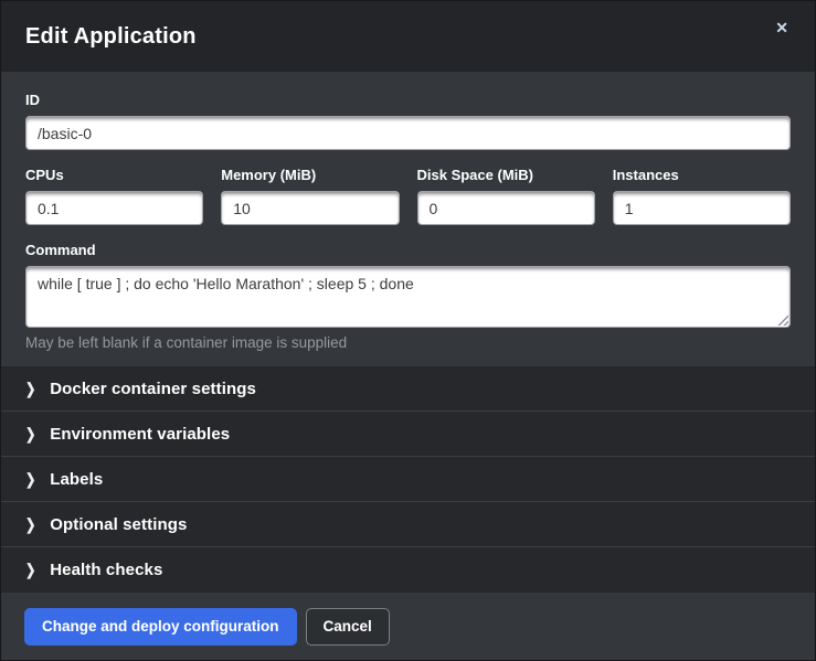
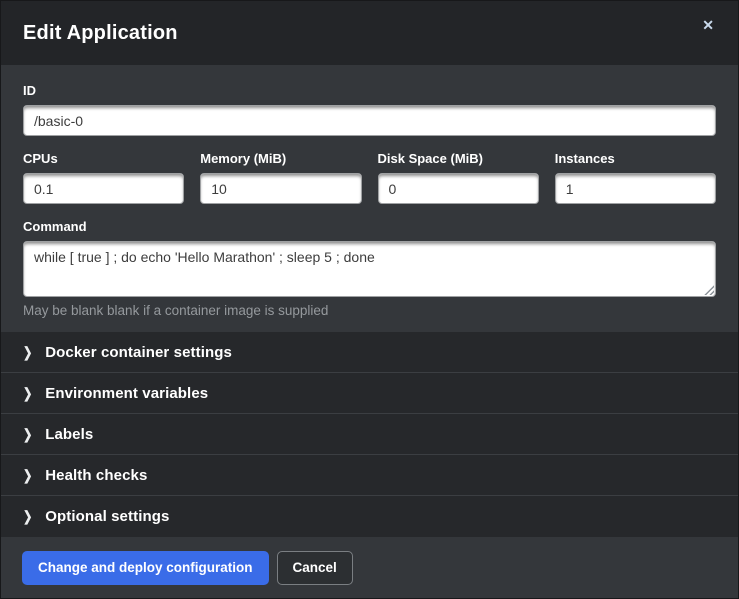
  Edit Application
  ✕
  ID
  /basic-0
  CPUs
  0.1
  Memory (MiB)
  10
  Disk Space (MiB)
  0
  Instances
  1
  Command
  while [ true ] ; do echo 'Hello Marathon' ; sleep 5 ; done
- May be left blank if a container image is supplied
+ May be blank blank if a container image is supplied
  ❯
  Docker container settings
  ❯
  Environment variables
  ❯
  Labels
  ❯
- Optional settings
+ Health checks
  ❯
- Health checks
+ Optional settings
  Change and deploy configuration
  Cancel
